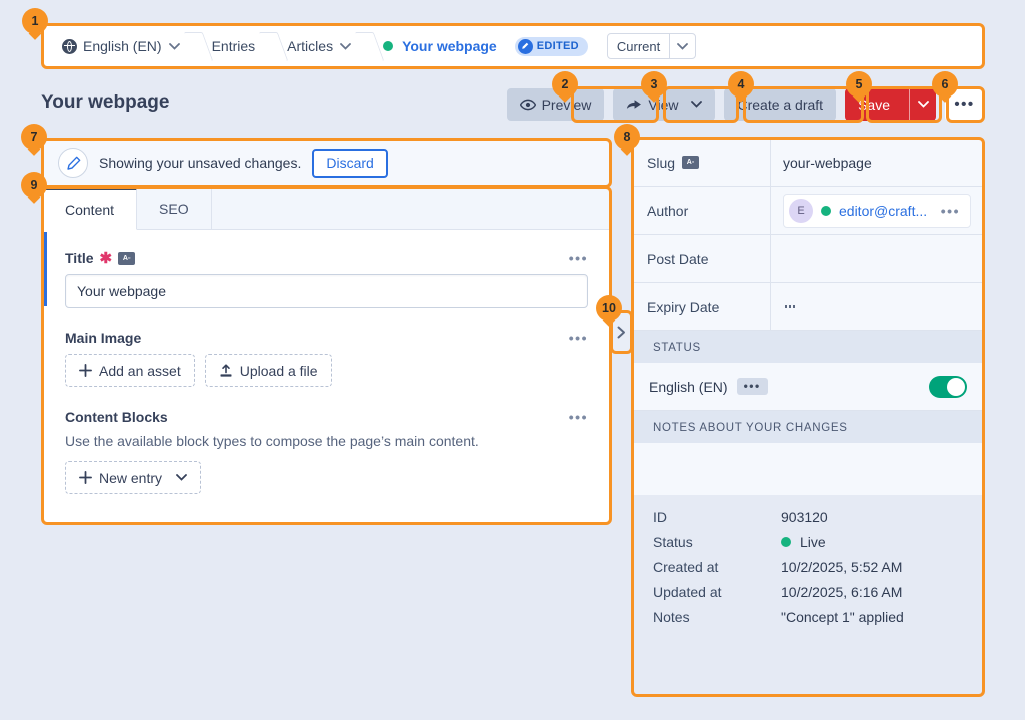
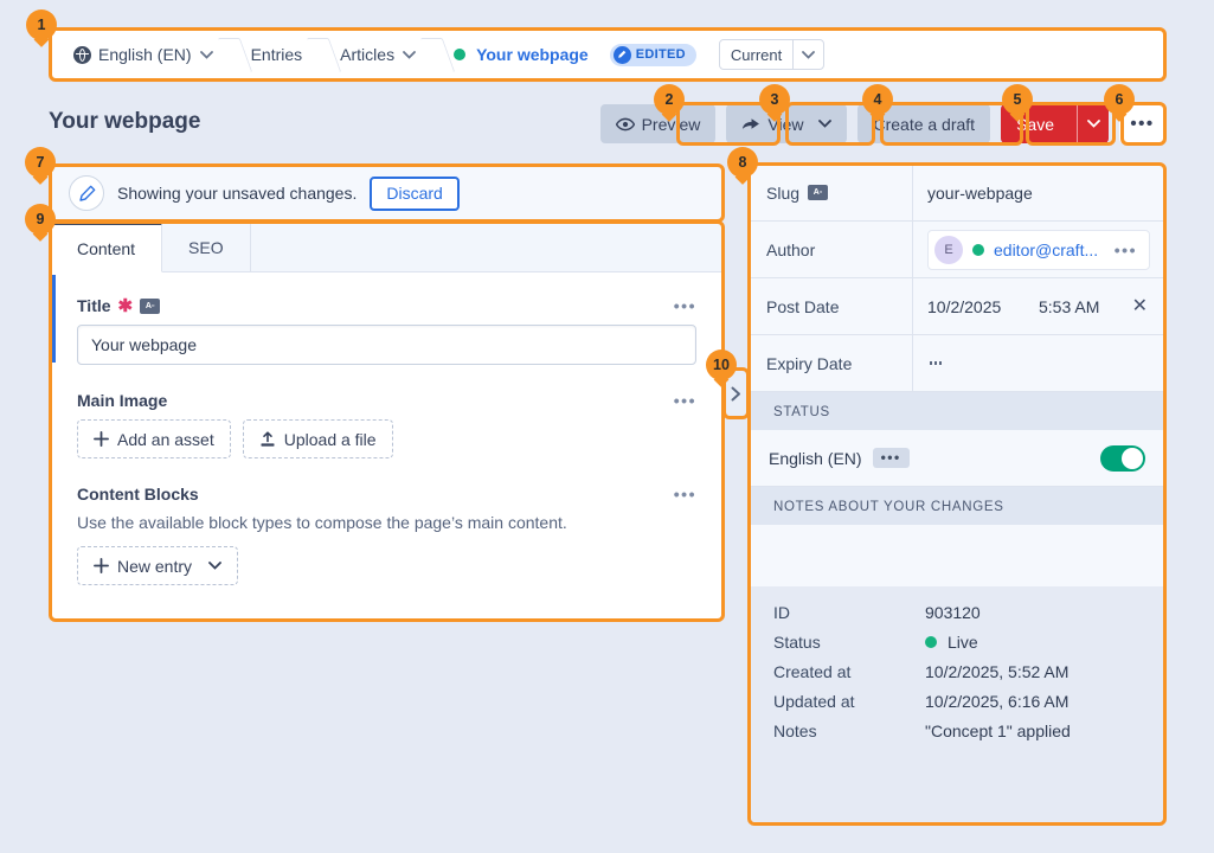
  English (EN)
  Entries
  Articles
  Your webpage
  EDITED
  Current
  Your webpage
  Preview
  View
  Create a draft
  Save
  •••
  Showing your unsaved changes.
  Discard
  Content
  SEO
  Title
  ✱
  •••
  Your webpage
  Main Image
  •••
  Add an asset
  Upload a file
  Content Blocks
  •••
  Use the available block types to compose the page’s main content.
  New entry
  Slug
  your-webpage
  Author
  E
  editor@craft...
  •••
  Post Date
+ 10/2/2025
+ 5:53 AM
+ ✕
  Expiry Date
  STATUS
  English (EN)
  •••
  NOTES ABOUT YOUR CHANGES
  ID
  903120
  Status
  Live
  Created at
  10/2/2025, 5:52 AM
  Updated at
  10/2/2025, 6:16 AM
  Notes
  "Concept 1" applied
  1
  2
  3
  4
  5
  6
  7
  8
  9
  10
